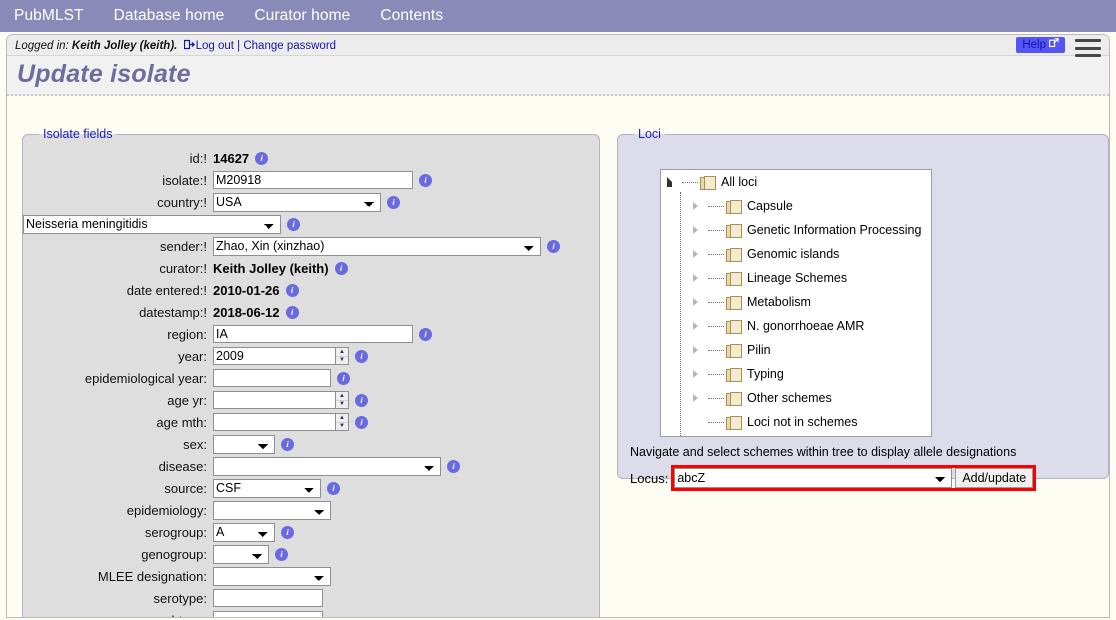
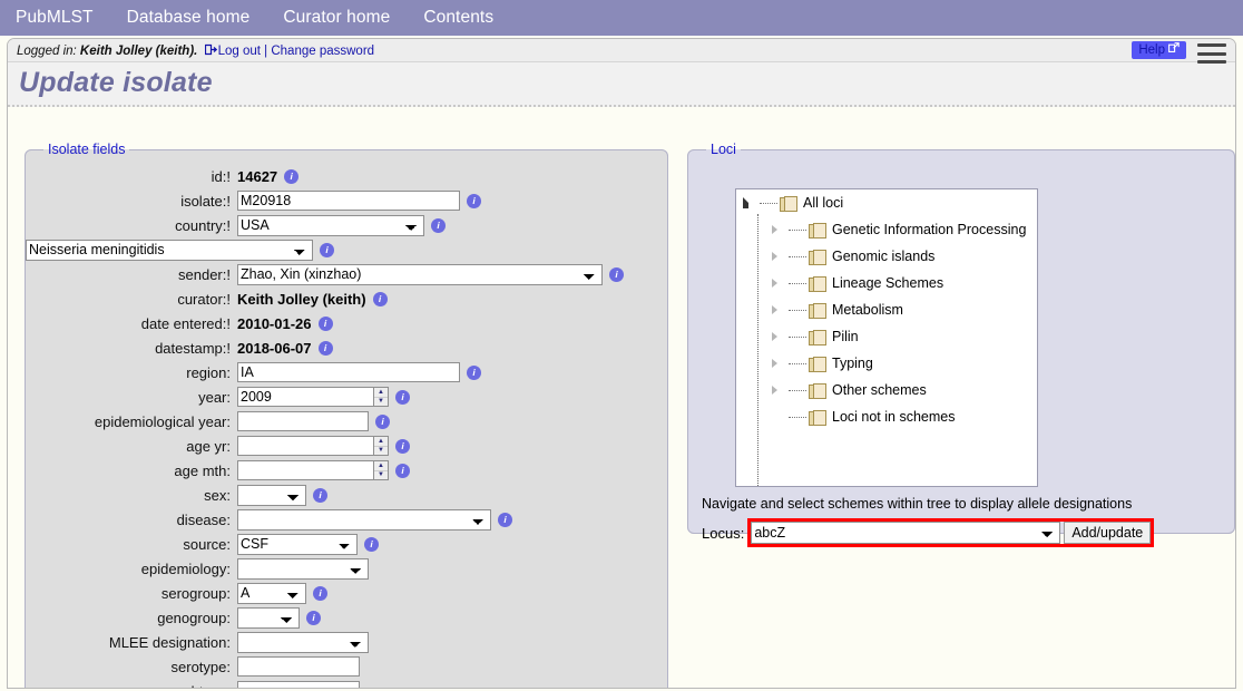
  PubMLST
  Database home
  Curator home
  Contents
  Logged in: Keith Jolley (keith). Log out | Change password
  Help
  Update isolate
  Isolate fields
  id:!
  14627
  i
  isolate:!
  M20918
  i
  country:!
  USA
  i
  Neisseria meningitidis
  i
  sender:!
  Zhao, Xin (xinzhao)
  i
  curator:!
  Keith Jolley (keith)
  i
  date entered:!
  2010-01-26
  i
  datestamp:!
- 2018-06-12
+ 2018-06-07
  i
  region:
  IA
  i
  year:
  2009
  i
  epidemiological year:
  i
  age yr:
  i
  age mth:
  i
  sex:
  i
  disease:
  i
  source:
  CSF
  i
  epidemiology:
  serogroup:
  A
  i
  genogroup:
  i
  MLEE designation:
  serotype:
  Loci
  All loci
- Capsule
  Genetic Information Processing
  Genomic islands
  Lineage Schemes
  Metabolism
- N. gonorrhoeae AMR
  Pilin
  Typing
  Other schemes
  Loci not in schemes
  Navigate and select schemes within tree to display allele designations
  Locus:
  abcZ
  Add/update
